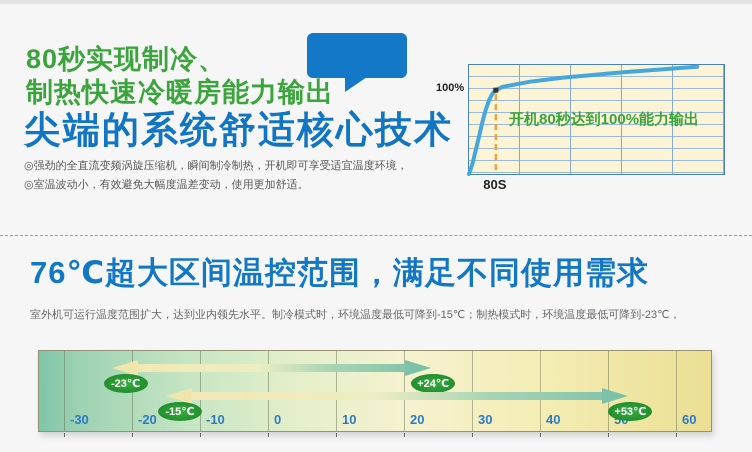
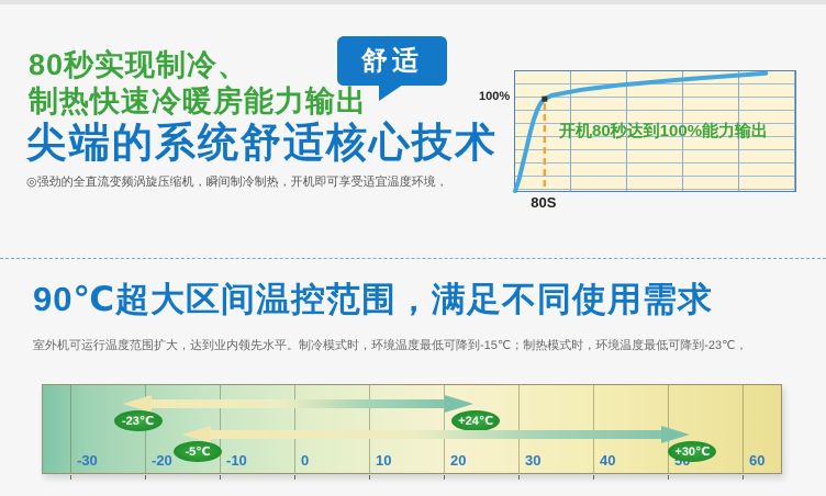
  80秒实现制冷、
  制热快速冷暖房能力输出
+ 舒适
  尖端的系统舒适核心技术
  ◎强劲的全直流变频涡旋压缩机，瞬间制冷制热，开机即可享受适宜温度环境，
- ◎室温波动小，有效避免大幅度温差变动，使用更加舒适。
  开机80秒达到100%能力输出
  100%
  80S
- 76℃超大区间温控范围，满足不同使用需求
+ 90℃超大区间温控范围，满足不同使用需求
  室外机可运行温度范围扩大，达到业内领先水平。制冷模式时，环境温度最低可降到-15℃；制热模式时，环境温度最低可降到-23℃，
  -30
  -20
  -10
  0
  10
  20
  30
  40
  60
  -23℃
  +24℃
- -15℃
+ -5℃
- +53℃
+ +30℃
